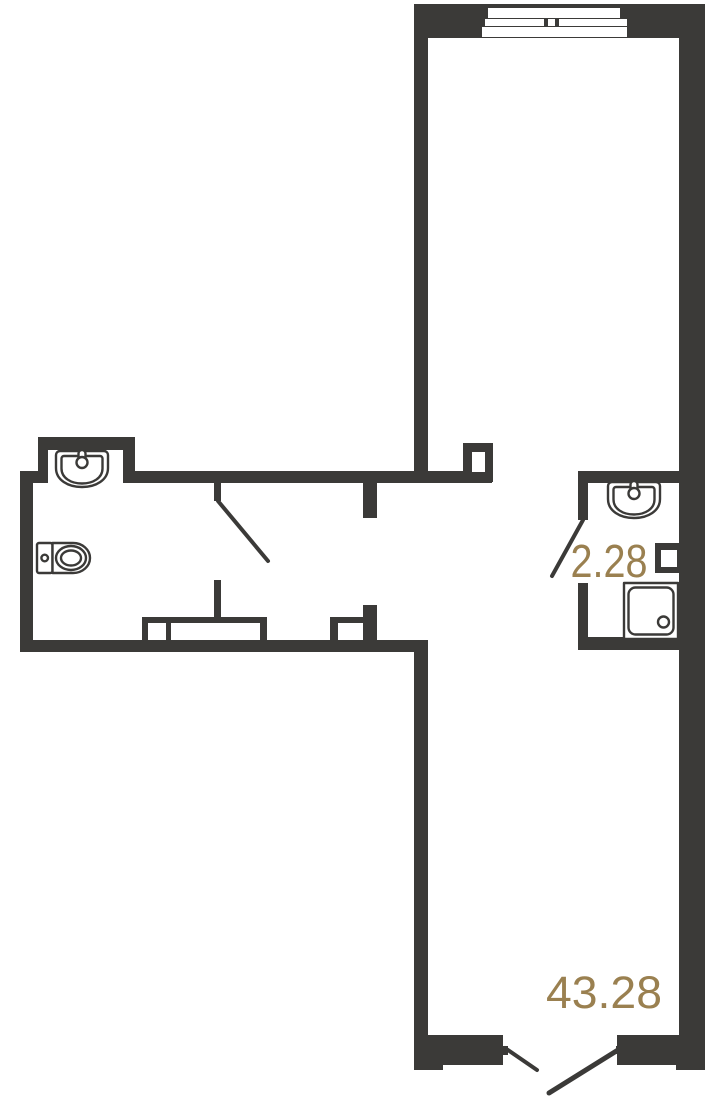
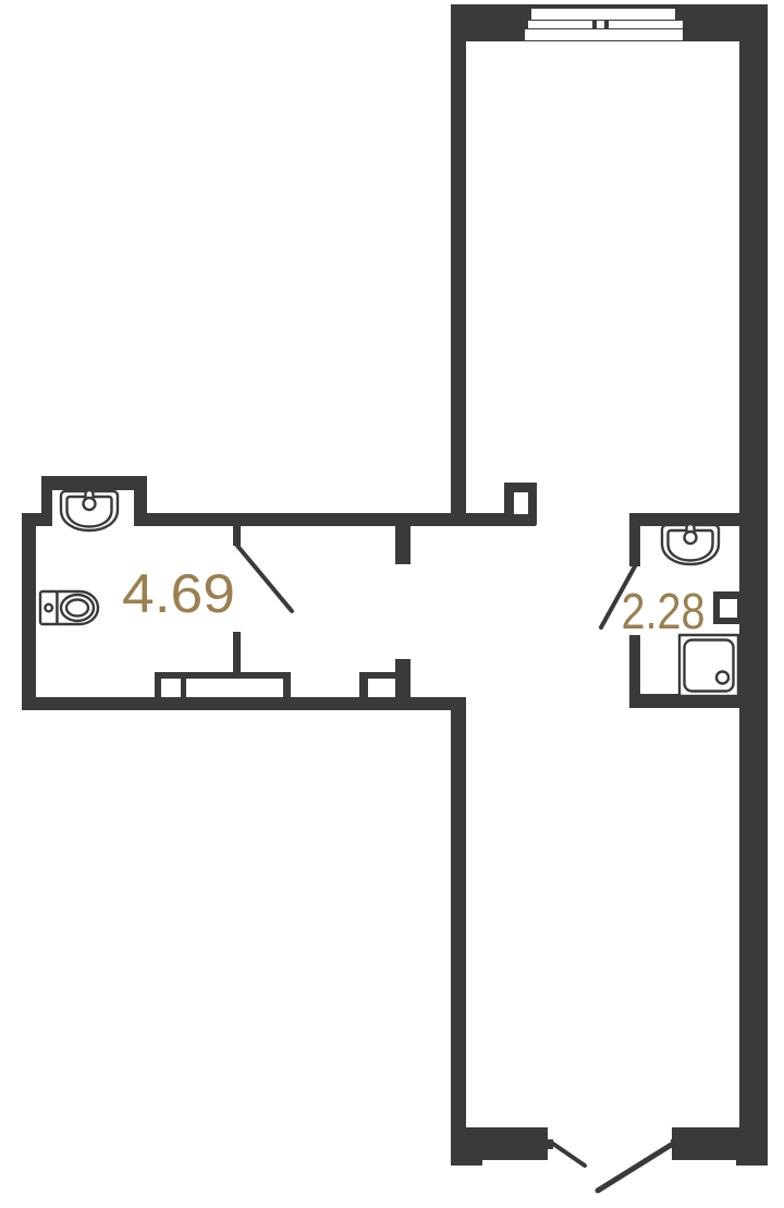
+ 4.69
  2.28
- 43.28
